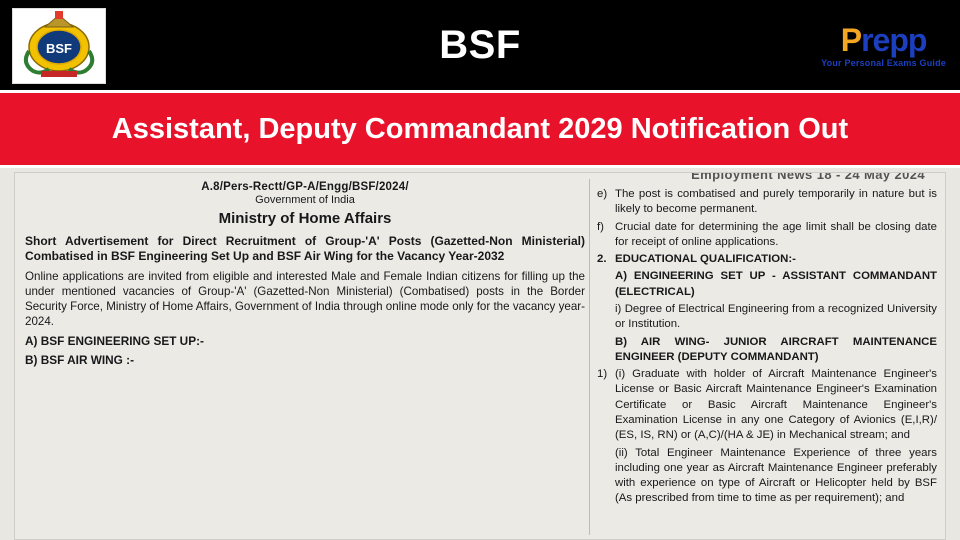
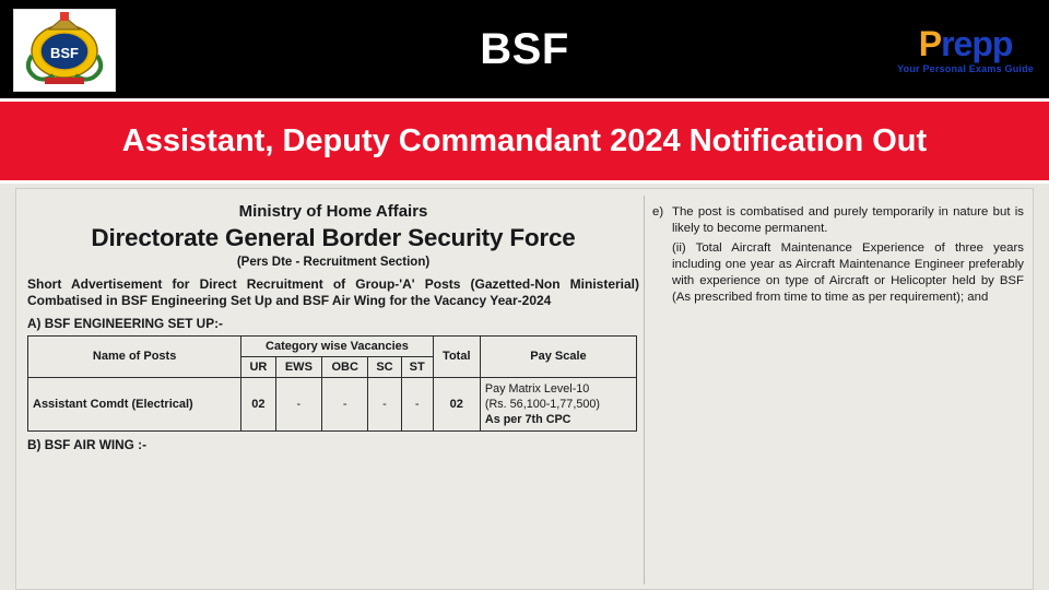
  BSF
  BSF
  Prepp
  Your Personal Exams Guide
- Assistant, Deputy Commandant 2029 Notification Out
+ Assistant, Deputy Commandant 2024 Notification Out
- Employment News 18 - 24 May 2024
- A.8/Pers-Rectt/GP-A/Engg/BSF/2024/
- Government of India
  Ministry of Home Affairs
+ Directorate General Border Security Force
+ (Pers Dte - Recruitment Section)
- Short Advertisement for Direct Recruitment of Group-'A' Posts (Gazetted-Non Ministerial) Combatised in BSF Engineering Set Up and BSF Air Wing for the Vacancy Year-2032
+ Short Advertisement for Direct Recruitment of Group-'A' Posts (Gazetted-Non Ministerial) Combatised in BSF Engineering Set Up and BSF Air Wing for the Vacancy Year-2024
- Online applications are invited from eligible and interested Male and Female Indian citizens for filling up the under mentioned vacancies of Group-'A' (Gazetted-Non Ministerial) (Combatised) posts in the Border Security Force, Ministry of Home Affairs, Government of India through online mode only for the vacancy year-2024.
  A) BSF ENGINEERING SET UP:-
+ Name of Posts	Category wise Vacancies	Total	Pay Scale
+ UR	EWS	OBC	SC	ST
+ Assistant Comdt (Electrical)	02	-	-	-	-	02	Pay Matrix Level-10 (Rs. 56,100-1,77,500) As per 7th CPC
  B) BSF AIR WING :-
  e)
  The post is combatised and purely temporarily in nature but is likely to become permanent.
- f)
- Crucial date for determining the age limit shall be closing date for receipt of online applications.
- 2.
- EDUCATIONAL QUALIFICATION:-
- A) ENGINEERING SET UP - ASSISTANT COMMANDANT (ELECTRICAL)
- i) Degree of Electrical Engineering from a recognized University or Institution.
- B) AIR WING- JUNIOR AIRCRAFT MAINTENANCE ENGINEER (DEPUTY COMMANDANT)
- 1)
- (i) Graduate with holder of Aircraft Maintenance Engineer's License or Basic Aircraft Maintenance Engineer's Examination Certificate or Basic Aircraft Maintenance Engineer's Examination License in any one Category of Avionics (E,I,R)/ (ES, IS, RN) or (A,C)/(HA & JE) in Mechanical stream; and
- (ii) Total Engineer Maintenance Experience of three years including one year as Aircraft Maintenance Engineer preferably with experience on type of Aircraft or Helicopter held by BSF (As prescribed from time to time as per requirement); and
+ (ii) Total Aircraft Maintenance Experience of three years including one year as Aircraft Maintenance Engineer preferably with experience on type of Aircraft or Helicopter held by BSF (As prescribed from time to time as per requirement); and
